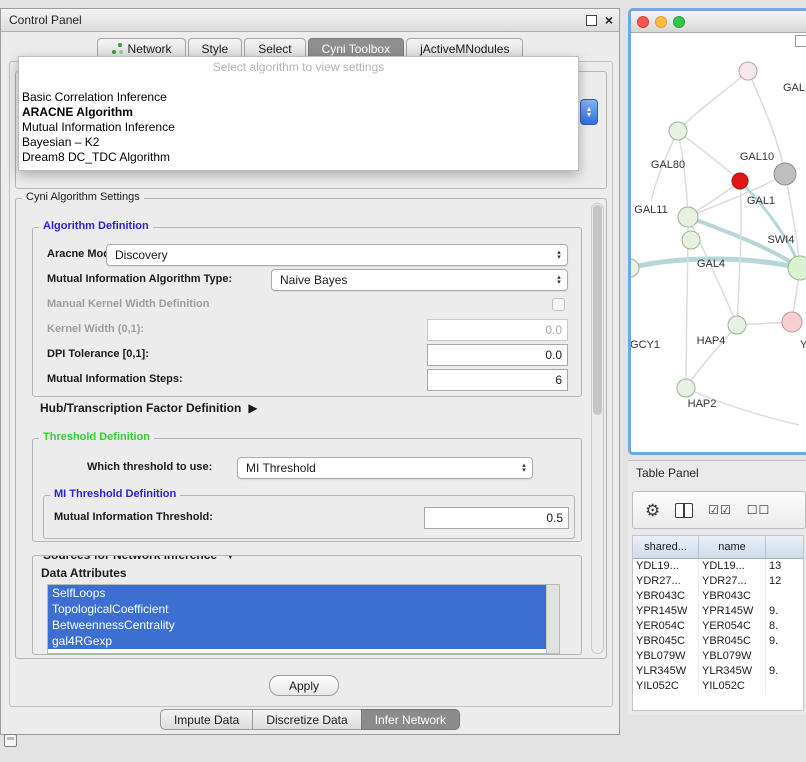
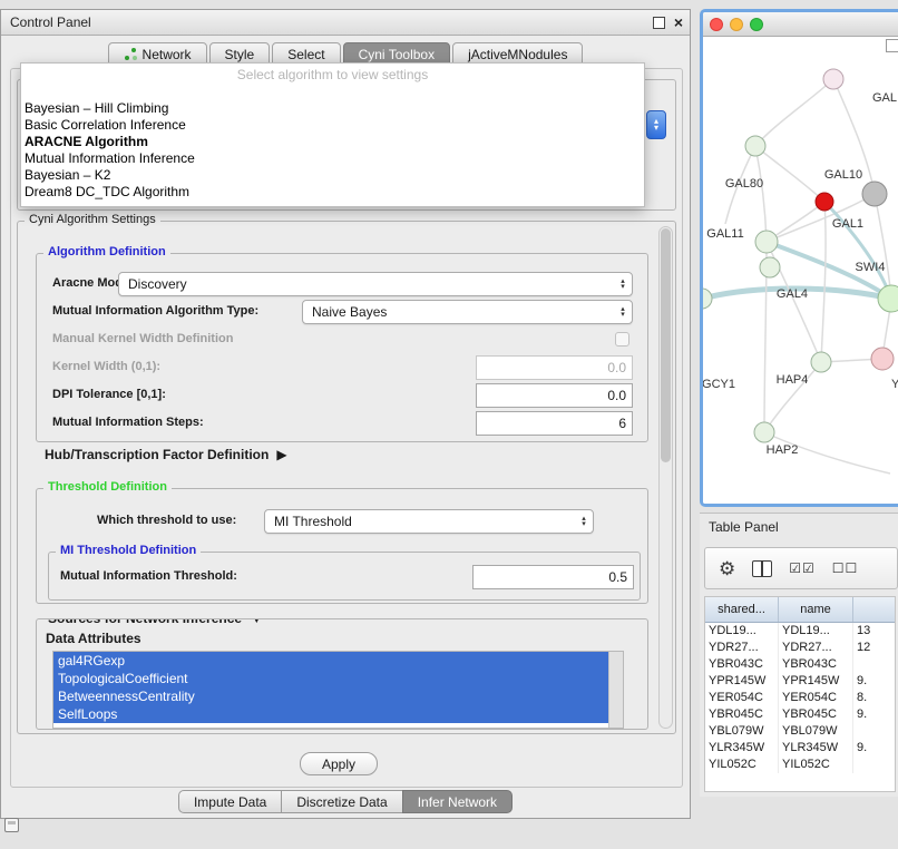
  Control Panel
  ×
  Network
  Style
  Select
  Cyni Toolbox
  jActiveMNodules
  ▴
  ▾
  Select algorithm to view settings
+ Bayesian – Hill Climbing
  Basic Correlation Inference
  ARACNE Algorithm
  Mutual Information Inference
  Bayesian – K2
  Dream8 DC_TDC Algorithm
  Cyni Algorithm Settings
  Algorithm Definition
  Aracne Mo
  Discovery
  Mutual Information Algorithm Type:
  Naive Bayes
  Manual Kernel Width Definition
  Kernel Width (0,1):
  0.0
  DPI Tolerance [0,1]:
  0.0
  Mutual Information Steps:
  6
  Hub/Transcription Factor Definition
  ▶
  Threshold Definition
  Which threshold to use:
  MI Threshold
  MI Threshold Definition
  Mutual Information Threshold:
  0.5
  Data Attributes
- SelfLoops
+ gal4RGexp
  TopologicalCoefficient
  BetweennessCentrality
- gal4RGexp
+ SelfLoops
  Apply
  Impute Data
  Discretize Data
  Infer Network
  GAL
  GAL80
  GAL10
  GAL11
  GAL1
  SWI4
  GAL4
  GCY1
  HAP4
  Y
  HAP2
  Table Panel
  ⚙
  ☑☑
  ☐☐
  shared...
  name
  YDL19...
  YDL19...
  13
  YDR27...
  YDR27...
  12
  YBR043C
  YBR043C
  YPR145W
  YPR145W
  9.
  YER054C
  YER054C
  8.
  YBR045C
  YBR045C
  9.
  YBL079W
  YBL079W
  YLR345W
  YLR345W
  9.
  YIL052C
  YIL052C
